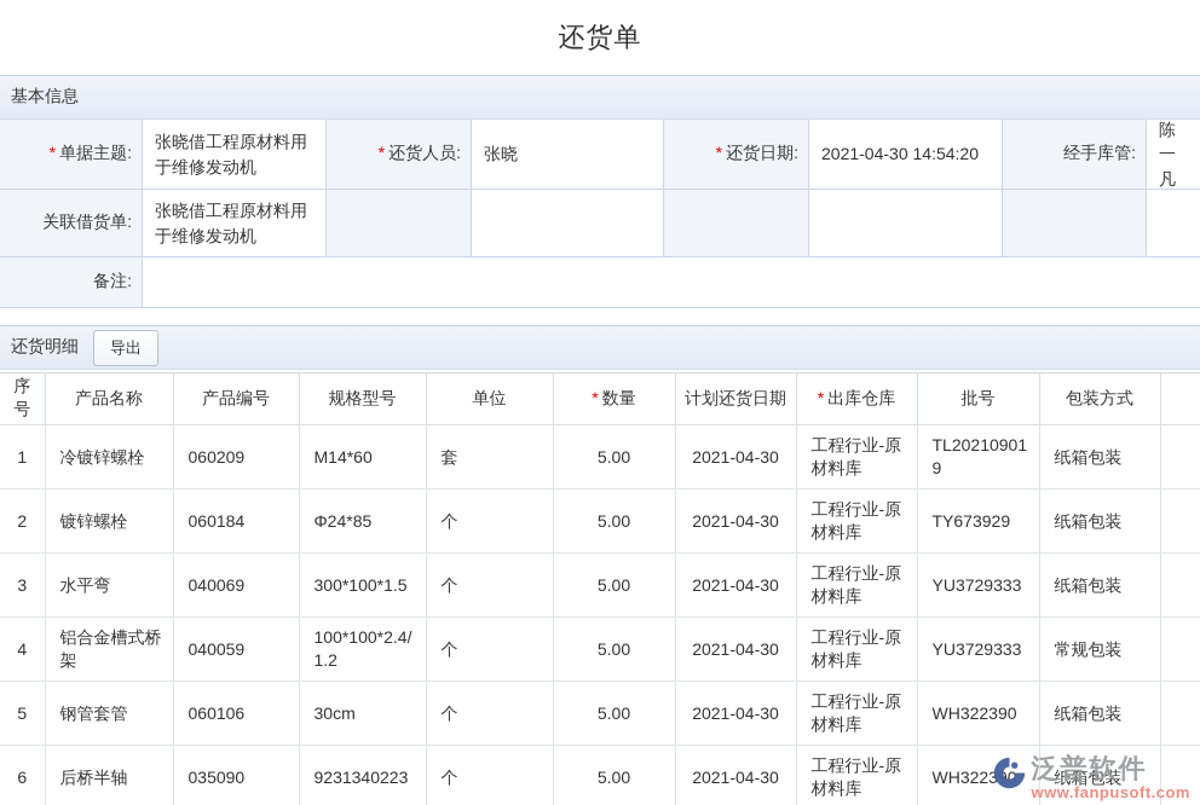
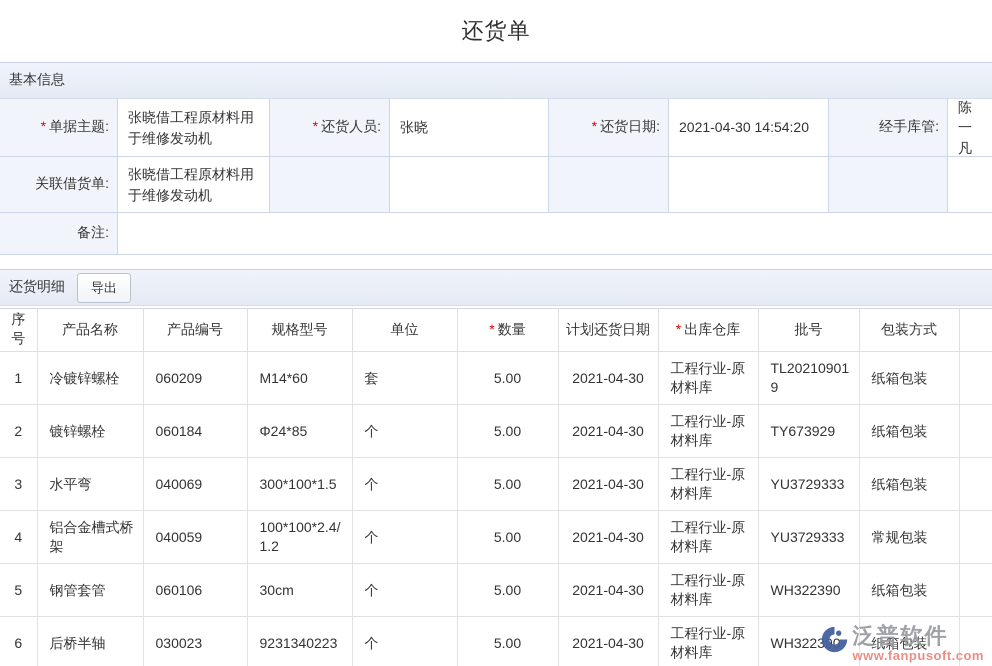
  还货单
  基本信息
  * 单据主题:
  张晓借工程原材料用于维修发动机
  * 还货人员:
  张晓
  * 还货日期:
  2021-04-30 14:54:20
  经手库管:
  陈一凡
  关联借货单:
  张晓借工程原材料用于维修发动机
  备注:
  还货明细
  导出
  序号	产品名称	产品编号	规格型号	单位	* 数量	计划还货日期	* 出库仓库	批号	包装方式
  1	冷镀锌螺栓	060209	M14*60	套	5.00	2021-04-30	工程行业-原材料库	TL202109019	纸箱包装
  2	镀锌螺栓	060184	Φ24*85	个	5.00	2021-04-30	工程行业-原材料库	TY673929	纸箱包装
  3	水平弯	040069	300*100*1.5	个	5.00	2021-04-30	工程行业-原材料库	YU3729333	纸箱包装
  4	铝合金槽式桥架	040059	100*100*2.4/1.2	个	5.00	2021-04-30	工程行业-原材料库	YU3729333	常规包装
  5	钢管套管	060106	30cm	个	5.00	2021-04-30	工程行业-原材料库	WH322390	纸箱包装
- 6	后桥半轴	035090	9231340223	个	5.00	2021-04-30	工程行业-原材料库	WH32230	纸箱包装
+ 6	后桥半轴	030023	9231340223	个	5.00	2021-04-30	工程行业-原材料库	WH32230	纸箱包装
  泛普软件
  www.fanpusoft.com
